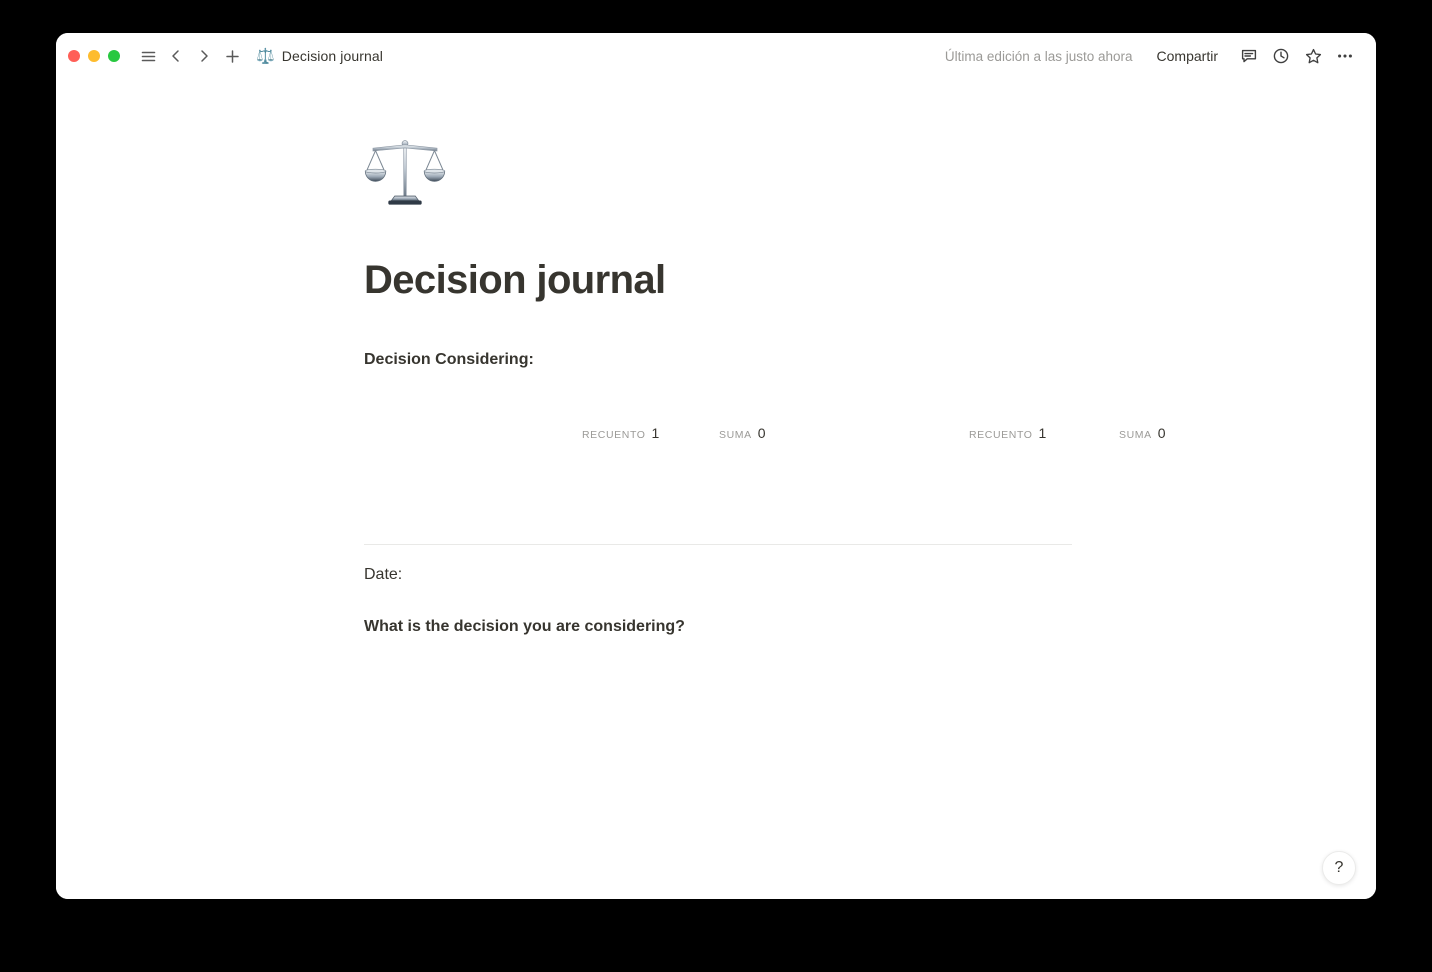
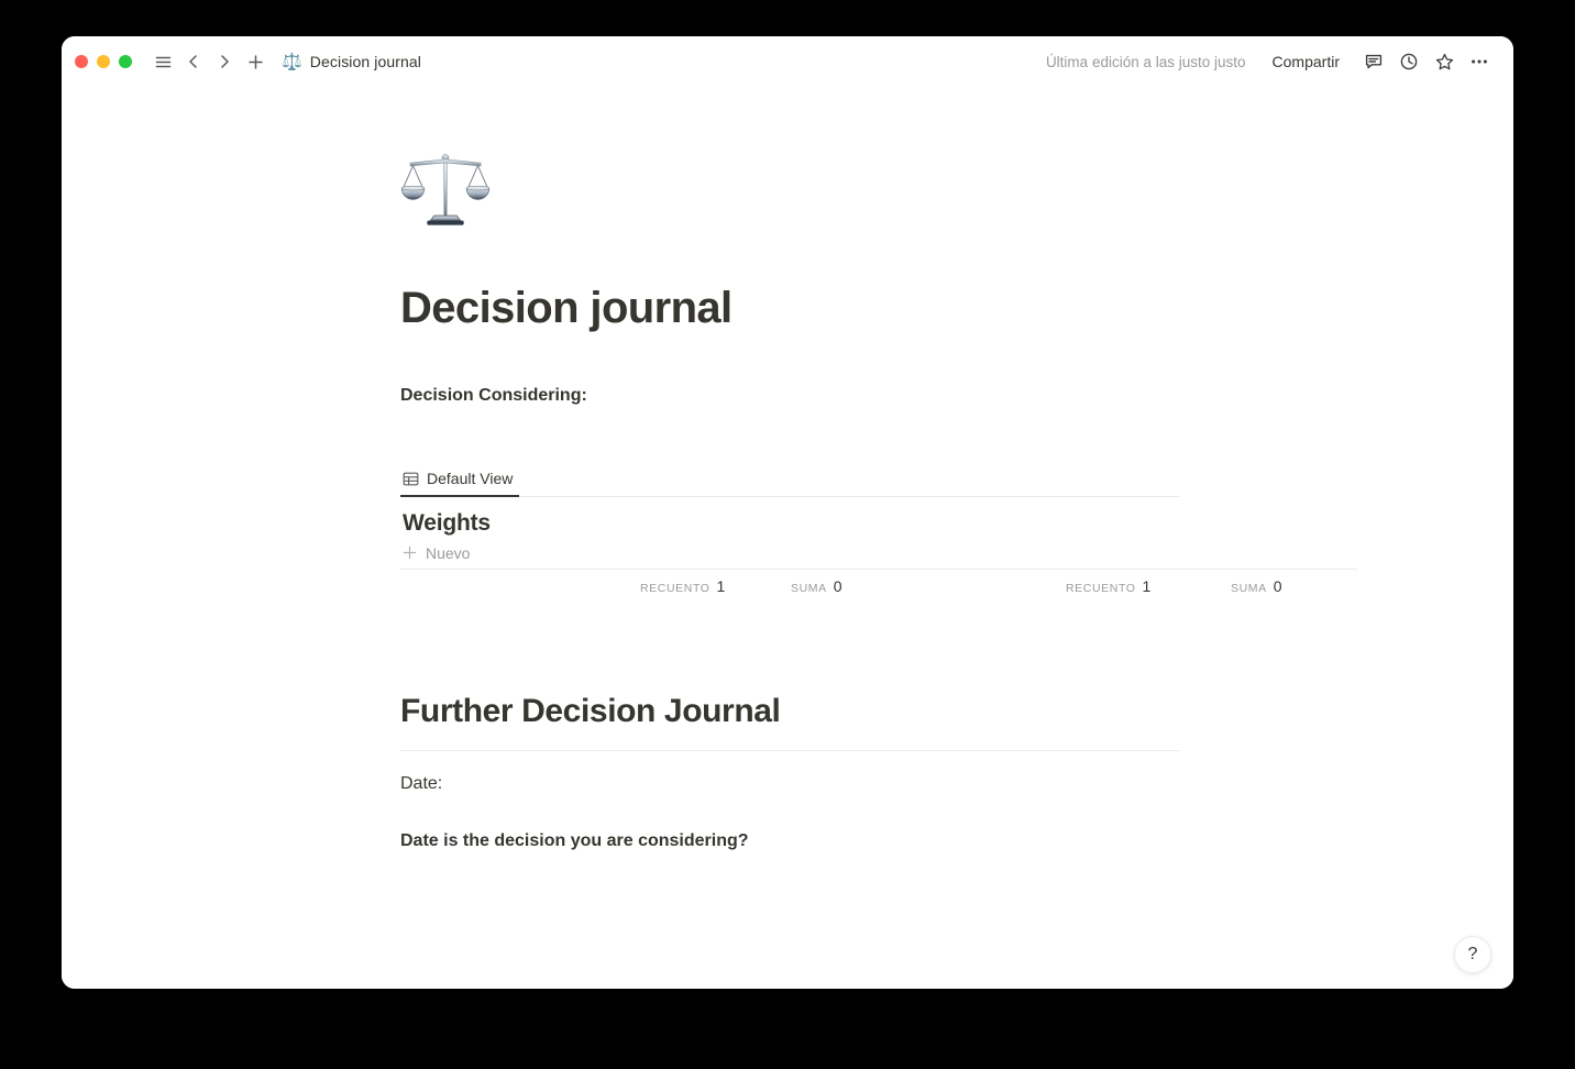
  ⚖️
  Decision journal
- Última edición a las justo ahora
+ Última edición a las justo justo
  Compartir
  Decision journal
  Decision Considering:
+ Default View
+ Weights
+ Nuevo
  RECUENTO
  1
  SUMA
  0
  RECUENTO
  1
  SUMA
  0
+ Further Decision Journal
  Date:
- What is the decision you are considering?
+ Date is the decision you are considering?
  ?
